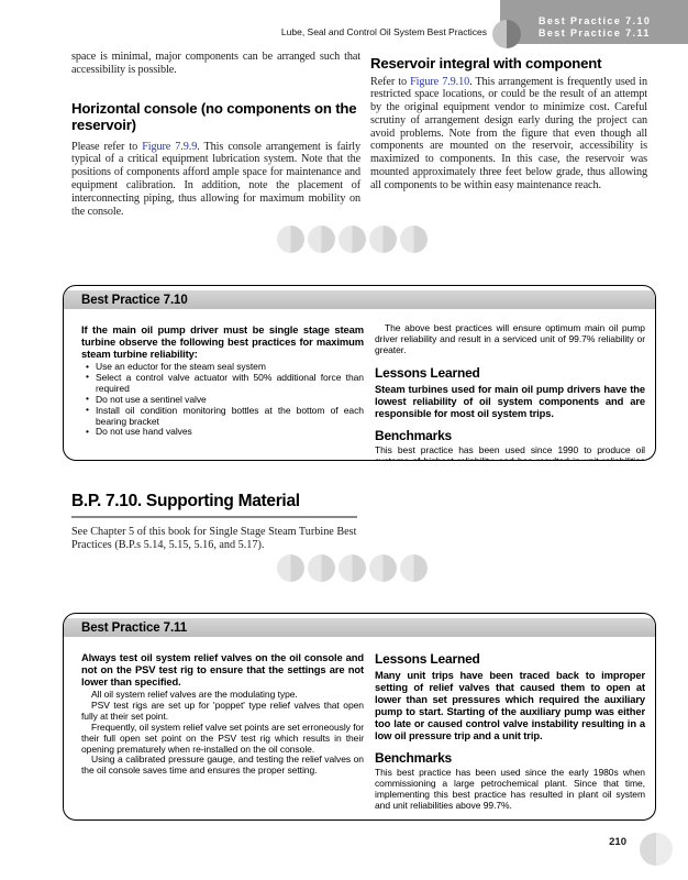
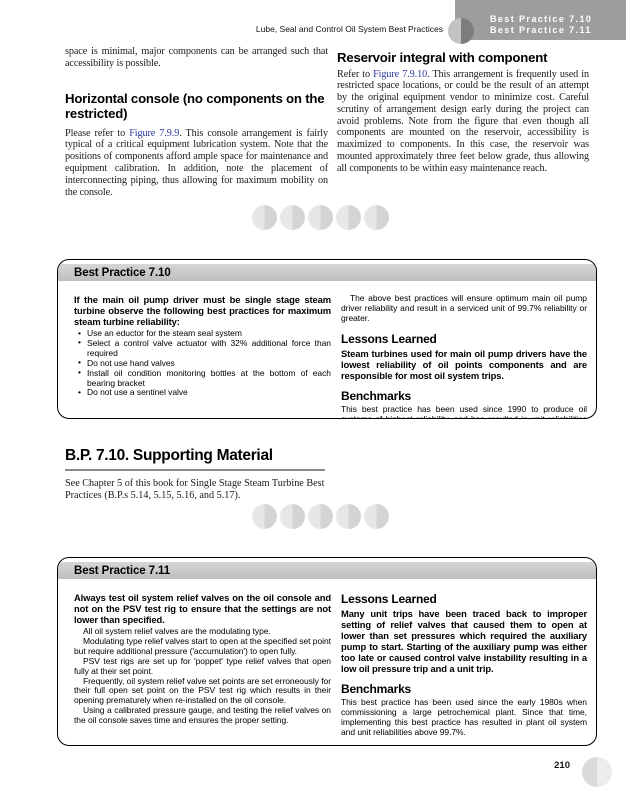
  Lube, Seal and Control Oil System Best Practices
  Best Practice 7.10
  Best Practice 7.11
  space is minimal, major components can be arranged such that accessibility is possible.
- Horizontal console (no components on the reservoir)
+ Horizontal console (no components on the restricted)
  Please refer to Figure 7.9.9. This console arrangement is fairly typical of a critical equipment lubrication system. Note that the positions of components afford ample space for maintenance and equipment calibration. In addition, note the placement of interconnecting piping, thus allowing for maximum mobility on the console.
  Reservoir integral with component
  Refer to Figure 7.9.10. This arrangement is frequently used in restricted space locations, or could be the result of an attempt by the original equipment vendor to minimize cost. Careful scrutiny of arrangement design early during the project can avoid problems. Note from the figure that even though all components are mounted on the reservoir, accessibility is maximized to components. In this case, the reservoir was mounted approximately three feet below grade, thus allowing all components to be within easy maintenance reach.
  Best Practice 7.10
  If the main oil pump driver must be single stage steam turbine observe the following best practices for maximum steam turbine reliability:
  Use an eductor for the steam seal system
- Select a control valve actuator with 50% additional force than required
+ Select a control valve actuator with 32% additional force than required
- Do not use a sentinel valve
+ Do not use hand valves
  Install oil condition monitoring bottles at the bottom of each bearing bracket
- Do not use hand valves
+ Do not use a sentinel valve
  The above best practices will ensure optimum main oil pump driver reliability and result in a serviced unit of 99.7% reliability or greater.
  Lessons Learned
- Steam turbines used for main oil pump drivers have the lowest reliability of oil system components and are responsible for most oil system trips.
+ Steam turbines used for main oil pump drivers have the lowest reliability of oil points components and are responsible for most oil system trips.
  Benchmarks
  B.P. 7.10. Supporting Material
  See Chapter 5 of this book for Single Stage Steam Turbine Best Practices (B.P.s 5.14, 5.15, 5.16, and 5.17).
  Best Practice 7.11
  Always test oil system relief valves on the oil console and not on the PSV test rig to ensure that the settings are not lower than specified.
  All oil system relief valves are the modulating type.
+ Modulating type relief valves start to open at the specified set point but require additional pressure ('accumulation') to open fully.
  PSV test rigs are set up for 'poppet' type relief valves that open fully at their set point.
  Frequently, oil system relief valve set points are set erroneously for their full open set point on the PSV test rig which results in their opening prematurely when re-installed on the oil console.
  Using a calibrated pressure gauge, and testing the relief valves on the oil console saves time and ensures the proper setting.
  Lessons Learned
  Many unit trips have been traced back to improper setting of relief valves that caused them to open at lower than set pressures which required the auxiliary pump to start. Starting of the auxiliary pump was either too late or caused control valve instability resulting in a low oil pressure trip and a unit trip.
  Benchmarks
  This best practice has been used since the early 1980s when commissioning a large petrochemical plant. Since that time, implementing this best practice has resulted in plant oil system and unit reliabilities above 99.7%.
  210
